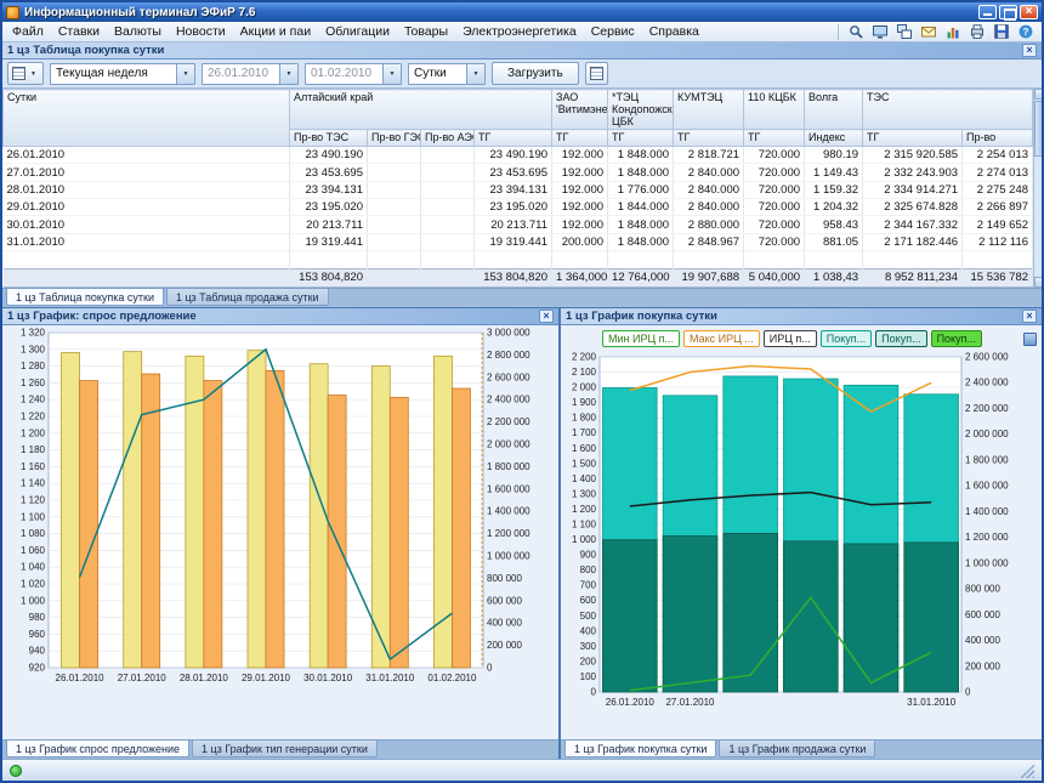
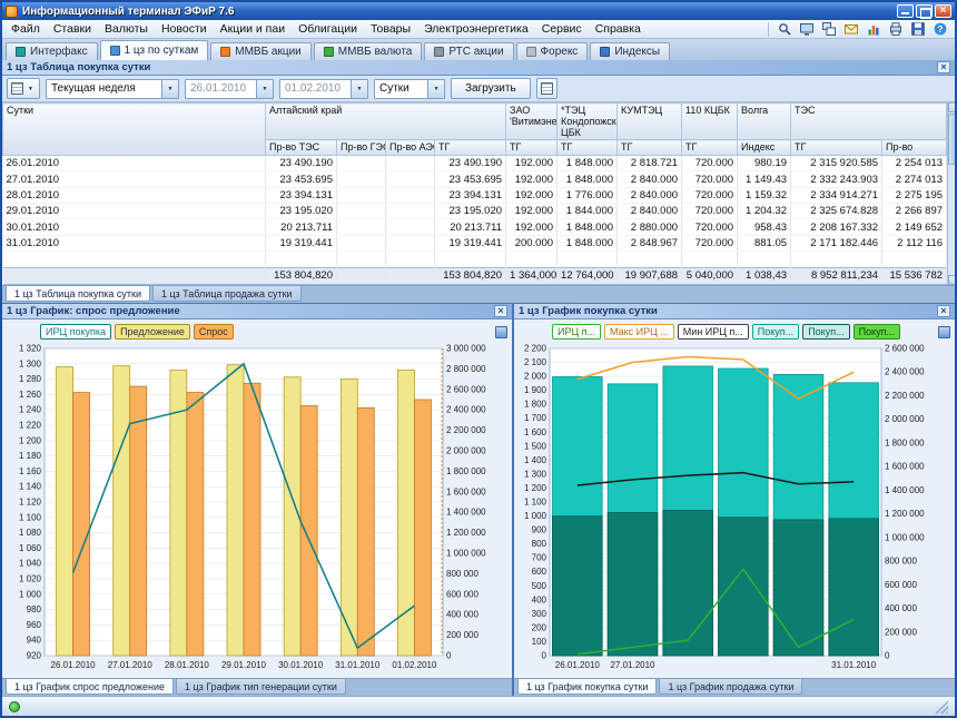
  Информационный терминал ЭФиР 7.6
  Файл
  Ставки
  Валюты
  Новости
  Акции и паи
  Облигации
  Товары
  Электроэнергетика
  Сервис
  Справка
  ?
+ Интерфакс
+ 1 цз по суткам
+ ММВБ акции
+ ММВБ валюта
+ РТС акции
+ Форекс
+ Индексы
  1 цз Таблица покупка сутки
  Текущая неделя
  26.01.2010
  01.02.2010
  Сутки
  Загрузить
  Сутки	Алтайский край	ЗАО 'Витимэне	*ТЭЦ Кондопожск ЦБК	КУМТЭЦ	110 КЦБК	Волга	ТЭС
  Пр-во ТЭС	Пр-во ГЭ	Пр-во АЭ	ТГ	ТГ	ТГ	ТГ	ТГ	Индекс	ТГ	Пр-во
  26.01.2010	23 490.190			23 490.190	192.000	1 848.000	2 818.721	720.000	980.19	2 315 920.585	2 254 013
  27.01.2010	23 453.695			23 453.695	192.000	1 848.000	2 840.000	720.000	1 149.43	2 332 243.903	2 274 013
- 28.01.2010	23 394.131			23 394.131	192.000	1 776.000	2 840.000	720.000	1 159.32	2 334 914.271	2 275 248
+ 28.01.2010	23 394.131			23 394.131	192.000	1 776.000	2 840.000	720.000	1 159.32	2 334 914.271	2 275 195
  29.01.2010	23 195.020			23 195.020	192.000	1 844.000	2 840.000	720.000	1 204.32	2 325 674.828	2 266 897
- 30.01.2010	20 213.711			20 213.711	192.000	1 848.000	2 880.000	720.000	958.43	2 344 167.332	2 149 652
+ 30.01.2010	20 213.711			20 213.711	192.000	1 848.000	2 880.000	720.000	958.43	2 208 167.332	2 149 652
  31.01.2010	19 319.441			19 319.441	200.000	1 848.000	2 848.967	720.000	881.05	2 171 182.446	2 112 116
  	153 804,820			153 804,820	1 364,000	12 764,000	19 907,688	5 040,000	1 038,43	8 952 811,234	15 536 782
  1 цз Таблица покупка сутки
  1 цз Таблица продажа сутки
  1 цз График: спрос предложение
+ ИРЦ покупка
+ Предложение
+ Спрос
  920
  940
  960
  980
  1 000
  1 020
  1 040
  1 060
  1 080
  1 100
  1 120
  1 140
  1 160
  1 180
  1 200
  1 220
  1 240
  1 260
  1 280
  1 300
  1 320
  0
  200 000
  400 000
  600 000
  800 000
  1 000 000
  1 200 000
  1 400 000
  1 600 000
  1 800 000
  2 000 000
  2 200 000
  2 400 000
  2 600 000
  2 800 000
  3 000 000
  26.01.2010
  27.01.2010
  28.01.2010
  29.01.2010
  30.01.2010
  31.01.2010
  01.02.2010
  1 цз График спрос предложение
  1 цз График тип генерации сутки
  1 цз График покупка сутки
- Мин ИРЦ п...
+ ИРЦ п...
  Макс ИРЦ ...
- ИРЦ п...
+ Мин ИРЦ п...
  Покуп...
  Покуп...
  Покуп...
  0
  100
  200
  300
  400
  500
  600
  700
  800
  900
  1 000
  1 100
  1 200
  1 300
  1 400
  1 500
  1 600
  1 700
  1 800
  1 900
  2 000
  2 100
  2 200
  0
  200 000
  400 000
  600 000
  800 000
  1 000 000
  1 200 000
  1 400 000
  1 600 000
  1 800 000
  2 000 000
  2 200 000
  2 400 000
  2 600 000
  26.01.2010
  27.01.2010
  31.01.2010
  1 цз График покупка сутки
  1 цз График продажа сутки
